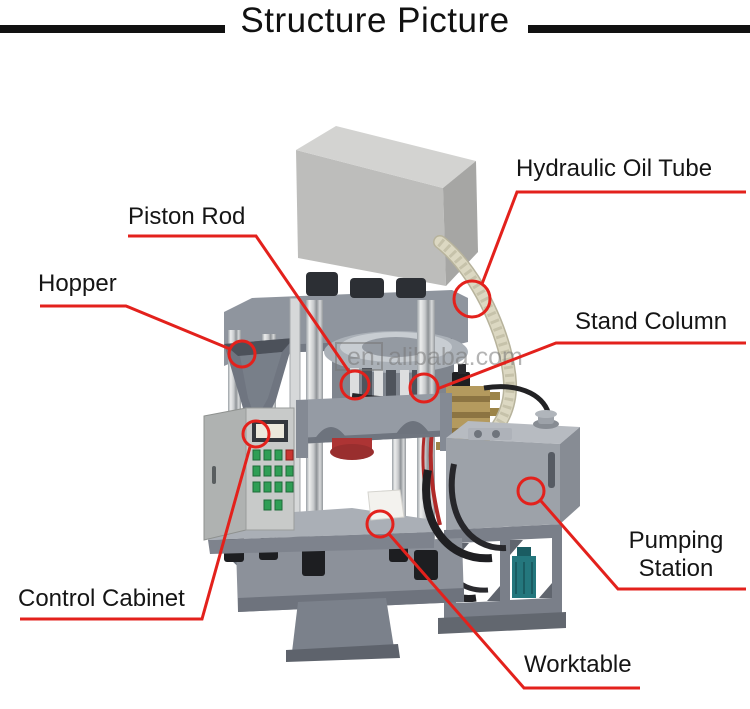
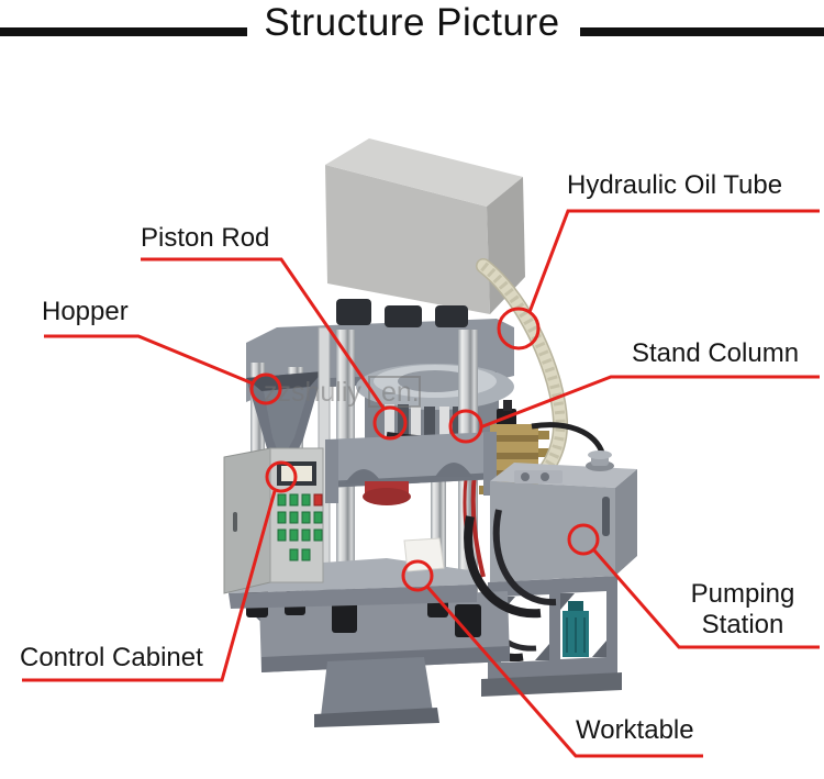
  Structure Picture
+ zzshuliy
  .en.
- alibaba.com
  Hydraulic Oil Tube
  Piston Rod
  Hopper
  Stand Column
  Control Cabinet
  Pumping Station
  Worktable
